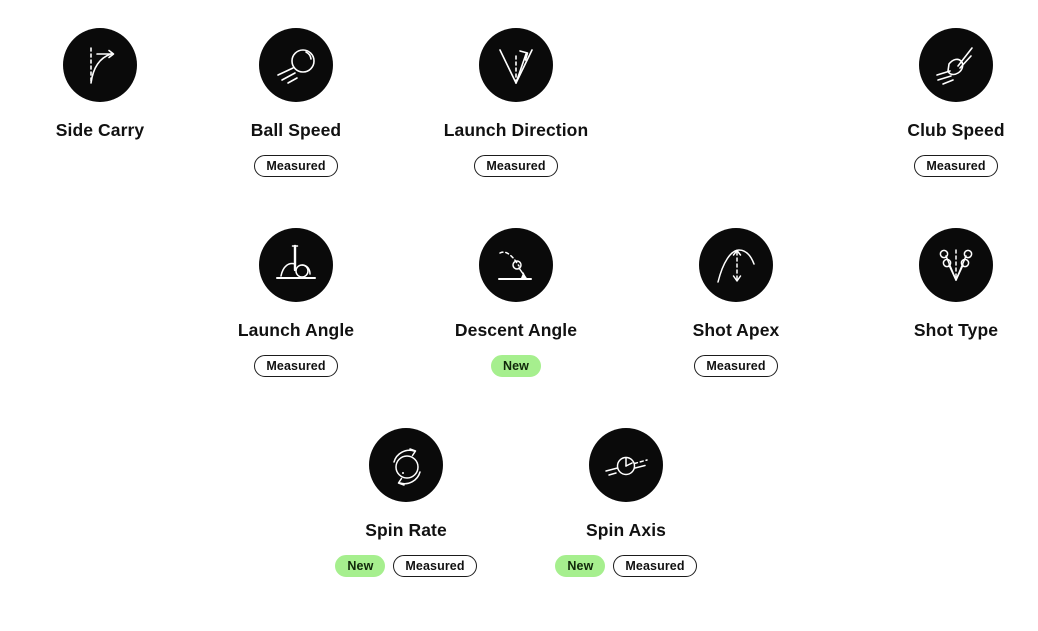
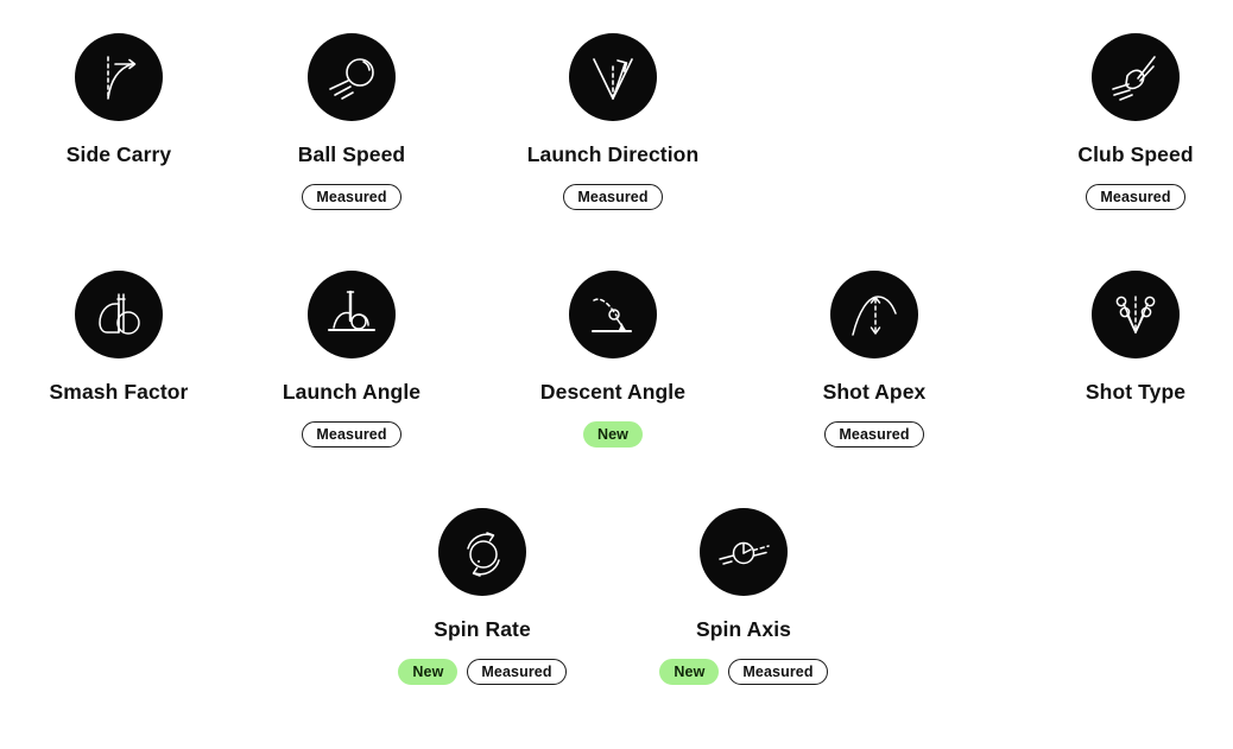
  Side Carry
  Ball Speed
  Measured
  Launch Direction
  Measured
  Club Speed
  Measured
+ Smash Factor
  Launch Angle
  Measured
  Descent Angle
  New
  Shot Apex
  Measured
  Shot Type
  Spin Rate
  New
  Measured
  Spin Axis
  New
  Measured
